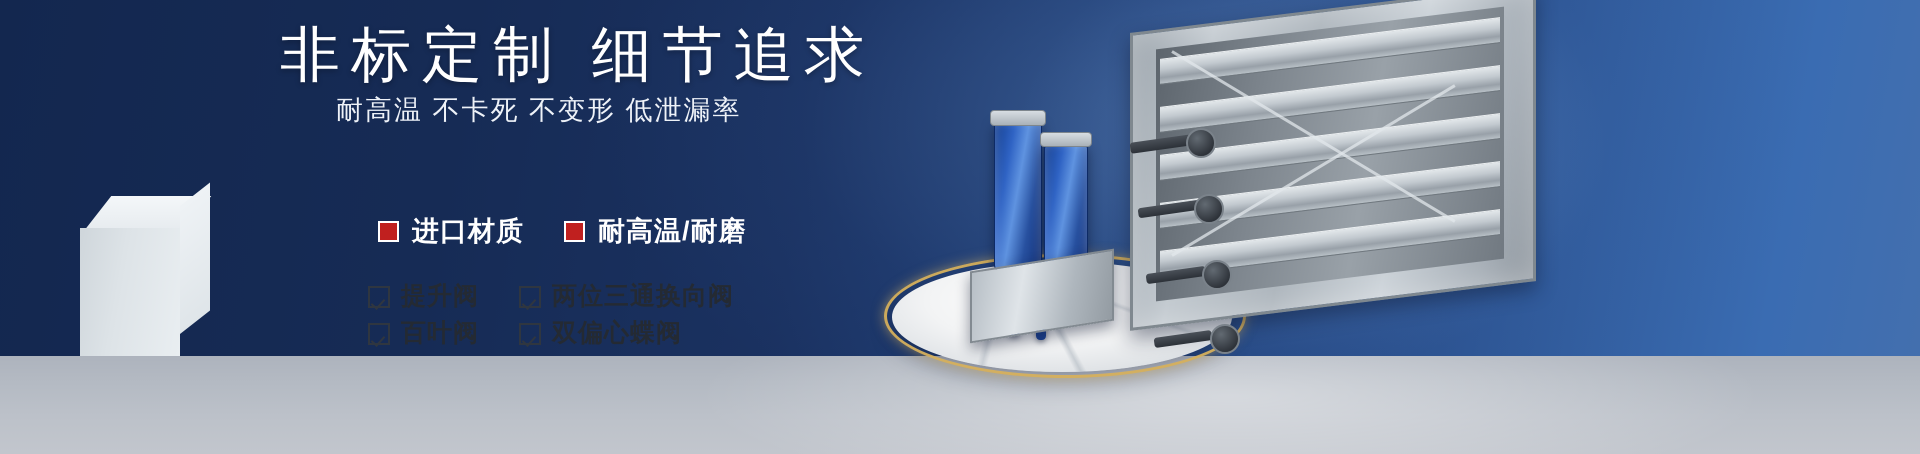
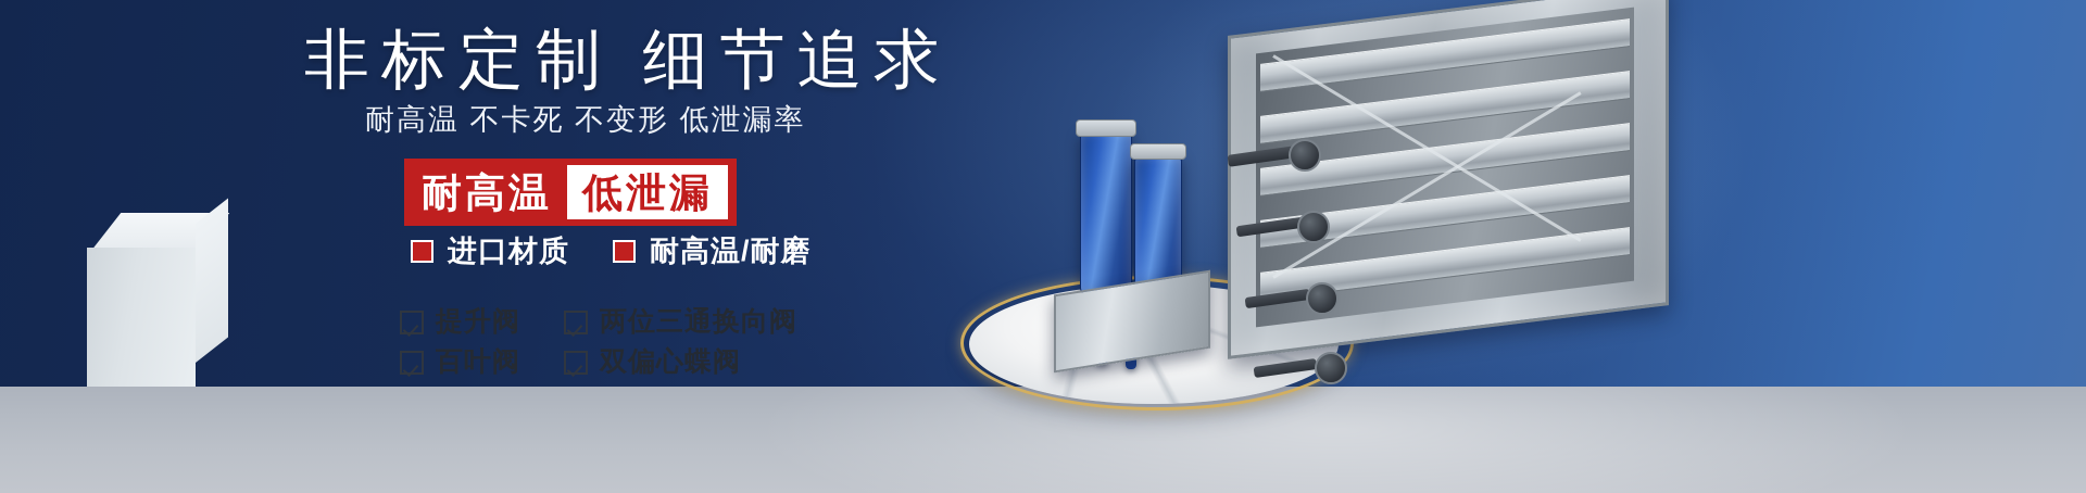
  非标定制 细节追求
  耐高温 不卡死 不变形 低泄漏率
+ 耐高温
+ 低泄漏
  进口材质
  耐高温/耐磨
  提升阀
  两位三通换向阀
  百叶阀
  双偏心蝶阀
